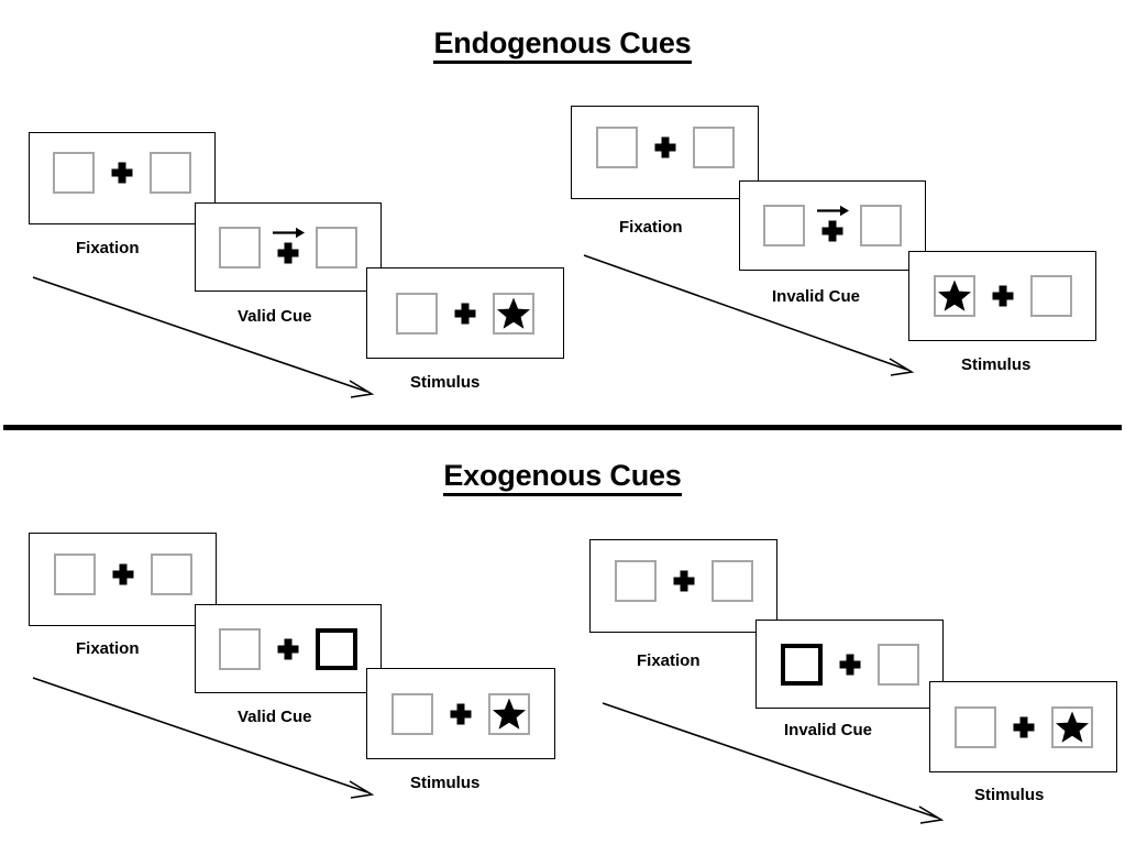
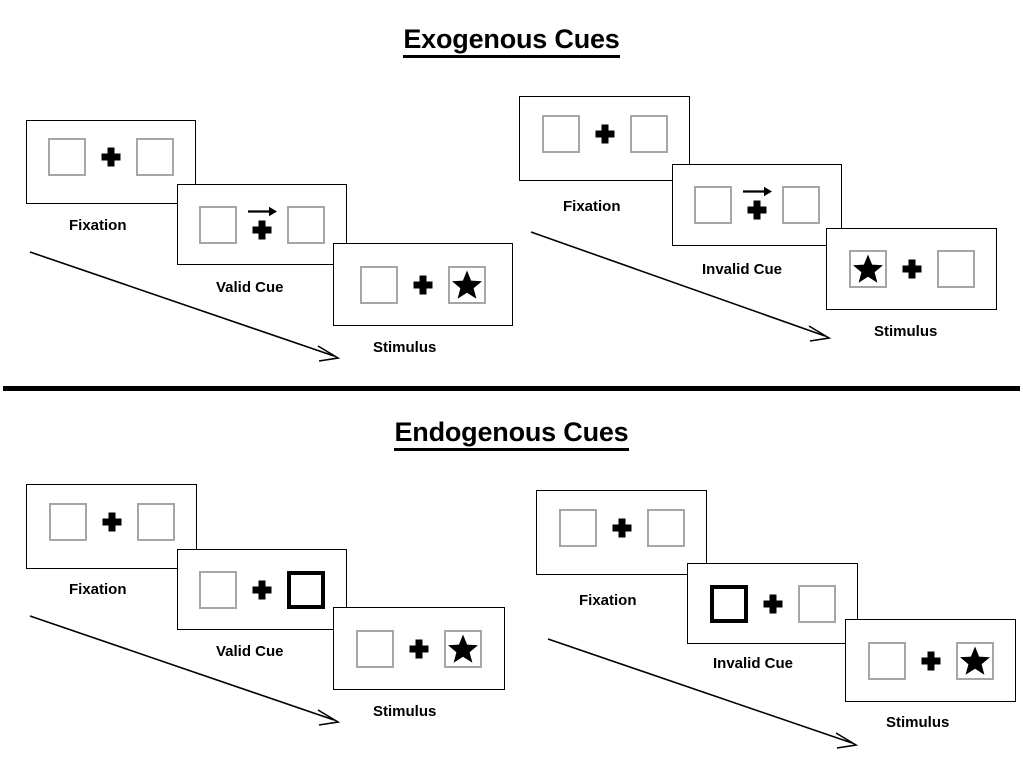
- Endogenous Cues
+ Exogenous Cues
  Fixation
  Valid Cue
  Stimulus
  Fixation
  Invalid Cue
  Stimulus
- Exogenous Cues
+ Endogenous Cues
  Fixation
  Valid Cue
  Stimulus
  Fixation
  Invalid Cue
  Stimulus
